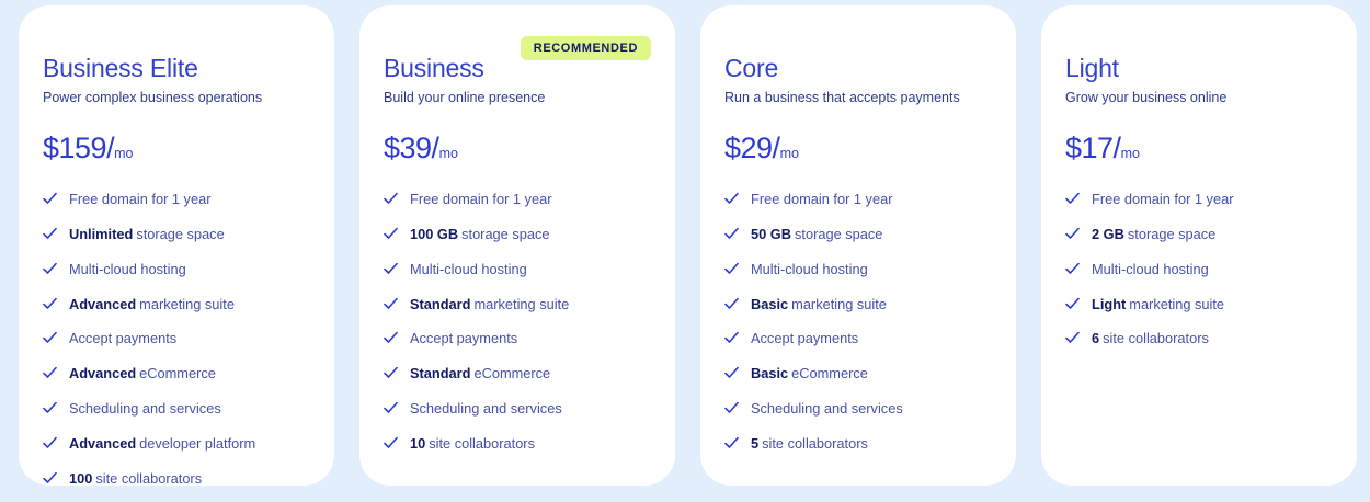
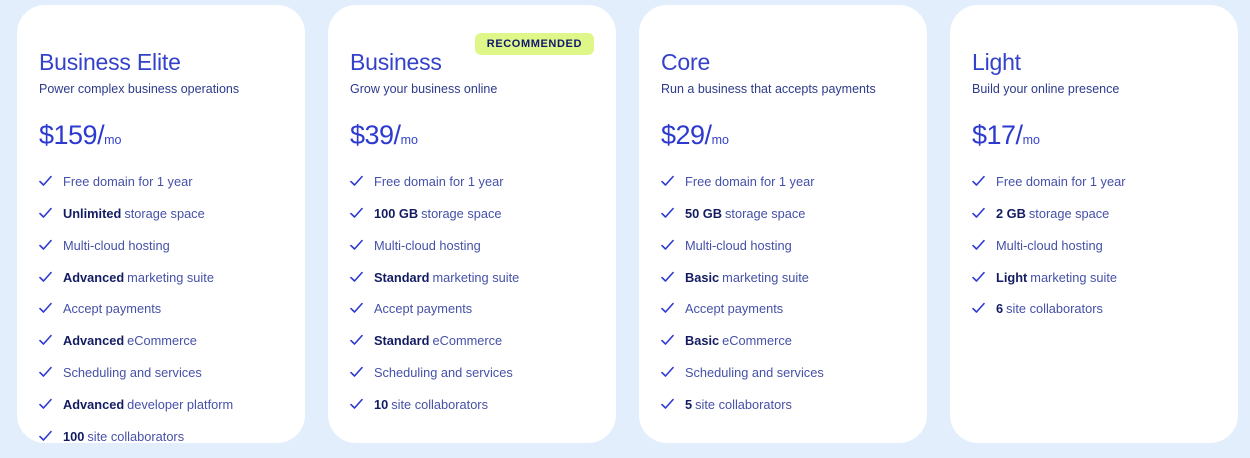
  Business Elite
  Power complex business operations
  $159/mo
  Free domain for 1 year
  Unlimited storage space
  Multi-cloud hosting
  Advanced marketing suite
  Accept payments
  Advanced eCommerce
  Scheduling and services
  Advanced developer platform
  100 site collaborators
  RECOMMENDED
  Business
- Build your online presence
+ Grow your business online
  $39/mo
  Free domain for 1 year
  100 GB storage space
  Multi-cloud hosting
  Standard marketing suite
  Accept payments
  Standard eCommerce
  Scheduling and services
  10 site collaborators
  Core
  Run a business that accepts payments
  $29/mo
  Free domain for 1 year
  50 GB storage space
  Multi-cloud hosting
  Basic marketing suite
  Accept payments
  Basic eCommerce
  Scheduling and services
  5 site collaborators
  Light
- Grow your business online
+ Build your online presence
  $17/mo
  Free domain for 1 year
  2 GB storage space
  Multi-cloud hosting
  Light marketing suite
  6 site collaborators
